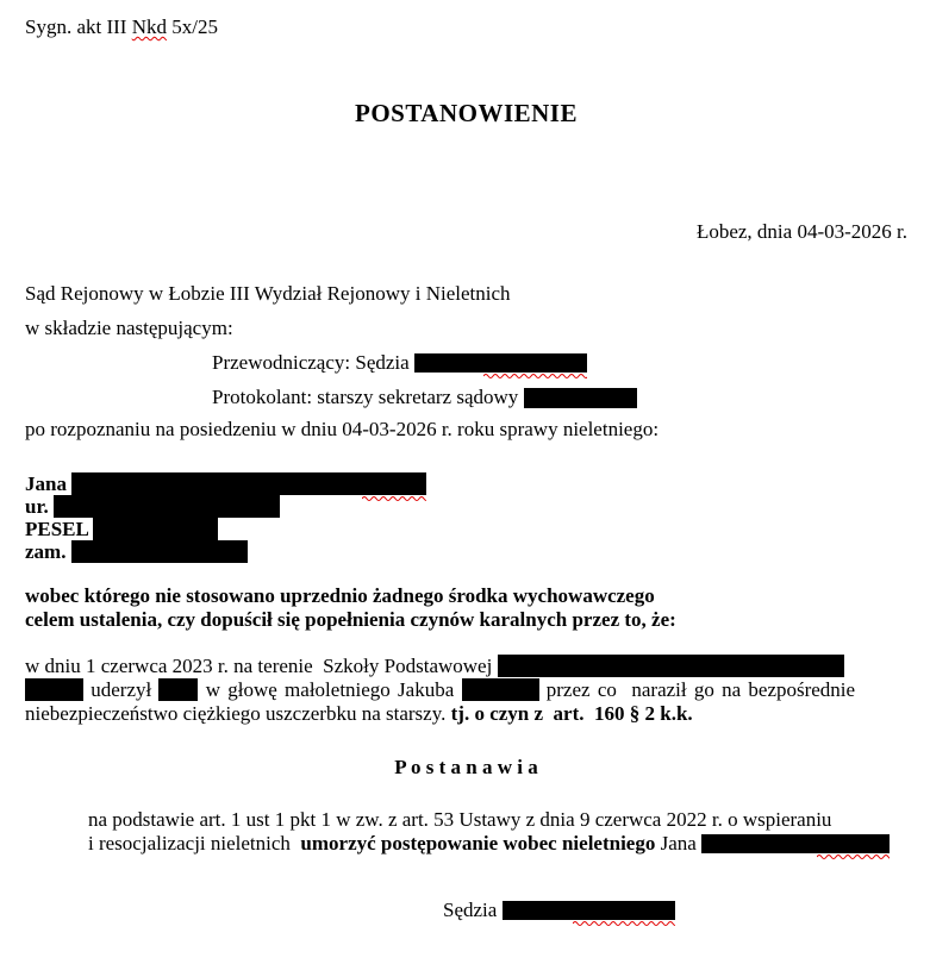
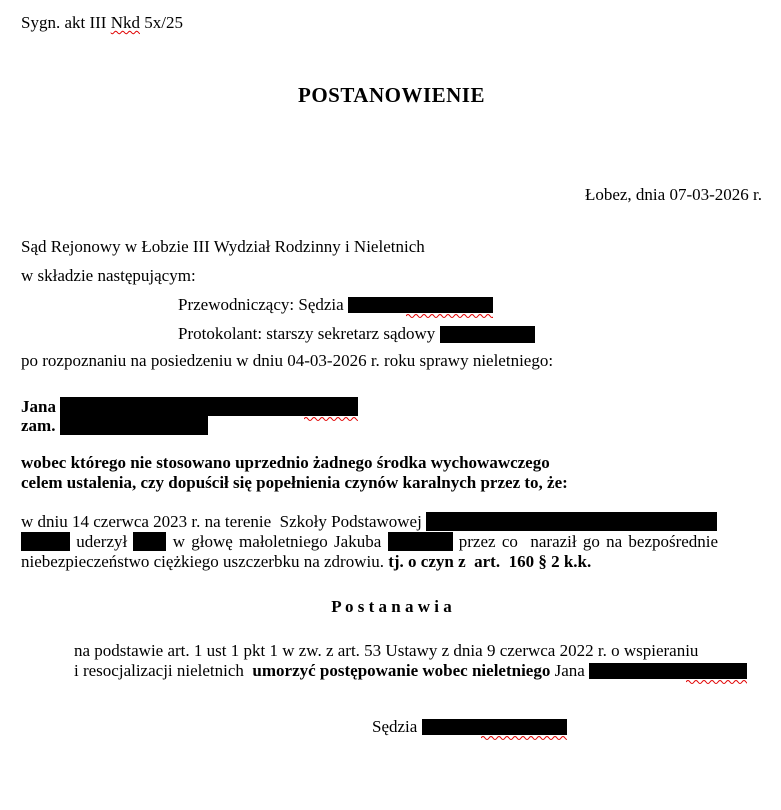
  Sygn. akt III Nkd 5x/25
  POSTANOWIENIE
- Łobez, dnia 04-03-2026 r.
+ Łobez, dnia 07-03-2026 r.
- Sąd Rejonowy w Łobzie III Wydział Rejonowy i Nieletnich
+ Sąd Rejonowy w Łobzie III Wydział Rodzinny i Nieletnich
  w składzie następującym:
  Przewodniczący: Sędzia
  Protokolant: starszy sekretarz sądowy
  po rozpoznaniu na posiedzeniu w dniu 04-03-2026 r. roku sprawy nieletniego:
  Jana
- ur.
- PESEL
  zam.
  wobec którego nie stosowano uprzednio żadnego środka wychowawczego
  celem ustalenia, czy dopuścił się popełnienia czynów karalnych przez to, że:
- w dniu 1 czerwca 2023 r. na terenie Szkoły Podstawowej
+ w dniu 14 czerwca 2023 r. na terenie Szkoły Podstawowej
  uderzył w głowę małoletniego Jakuba przez co naraził go na bezpośrednie
- niebezpieczeństwo ciężkiego uszczerbku na starszy. tj. o czyn z art. 160 § 2 k.k.
+ niebezpieczeństwo ciężkiego uszczerbku na zdrowiu. tj. o czyn z art. 160 § 2 k.k.
  P o s t a n a w i a
  na podstawie art. 1 ust 1 pkt 1 w zw. z art. 53 Ustawy z dnia 9 czerwca 2022 r. o wspieraniu
  i resocjalizacji nieletnich umorzyć postępowanie wobec nieletniego Jana
  Sędzia
